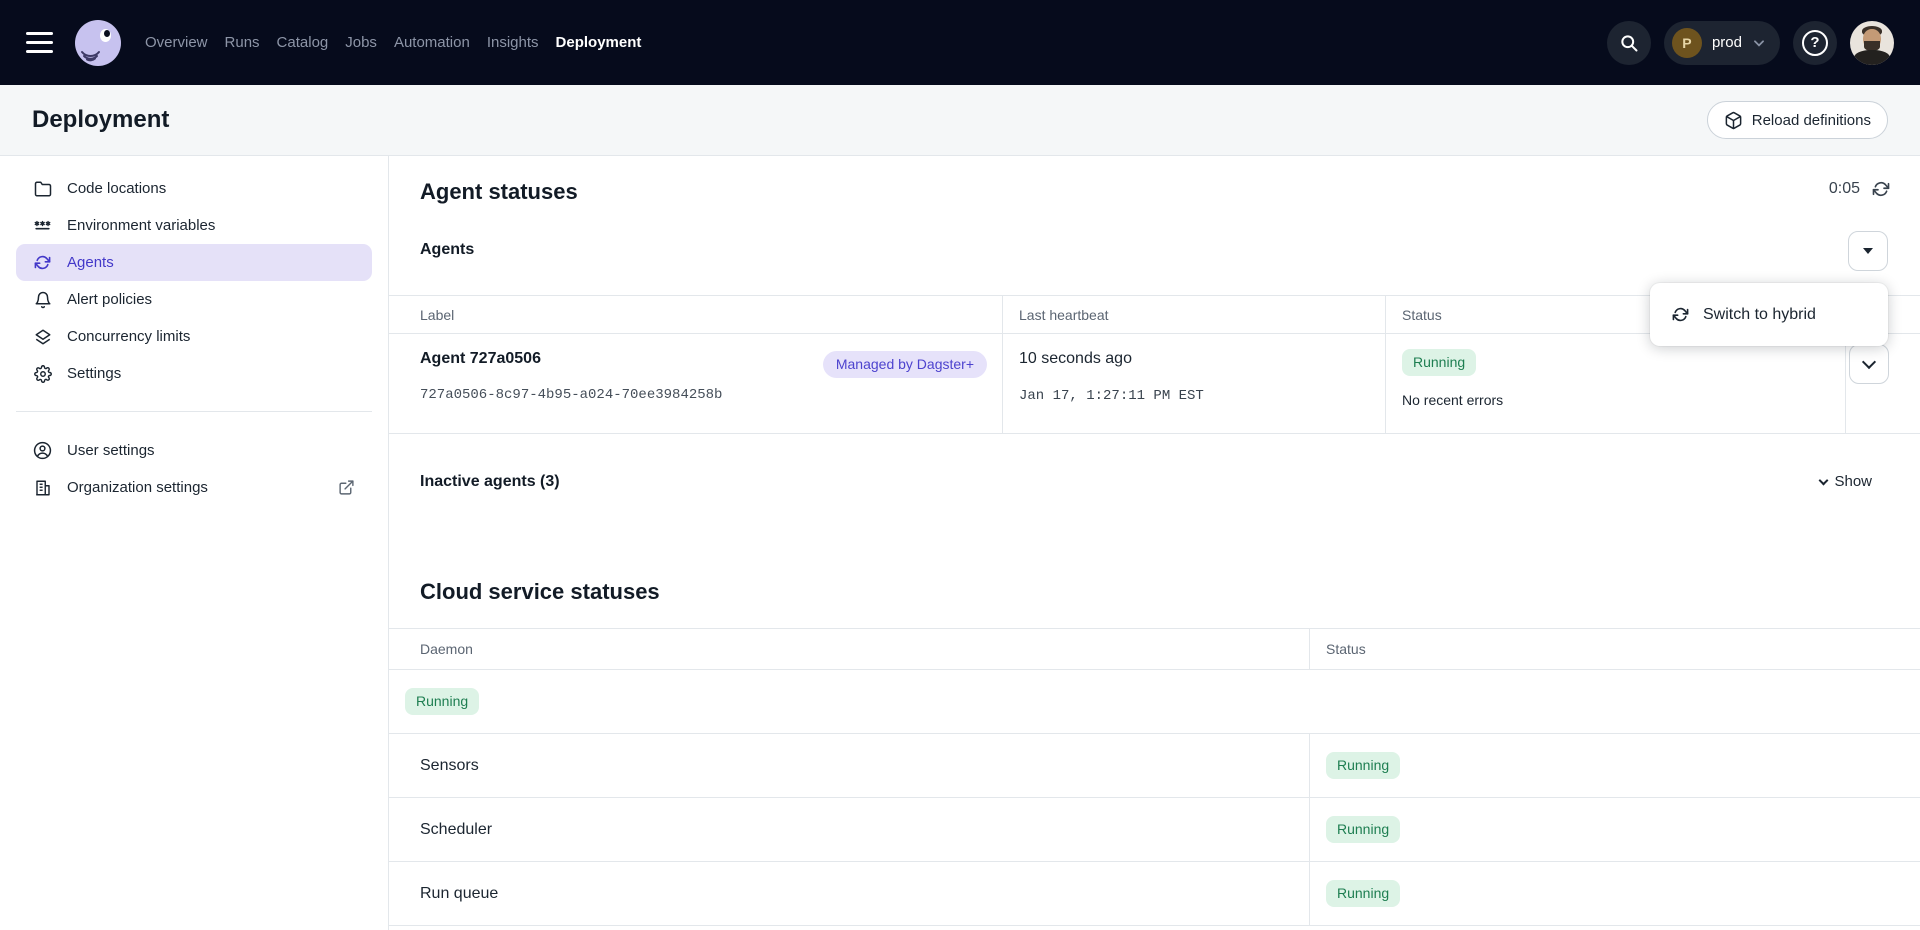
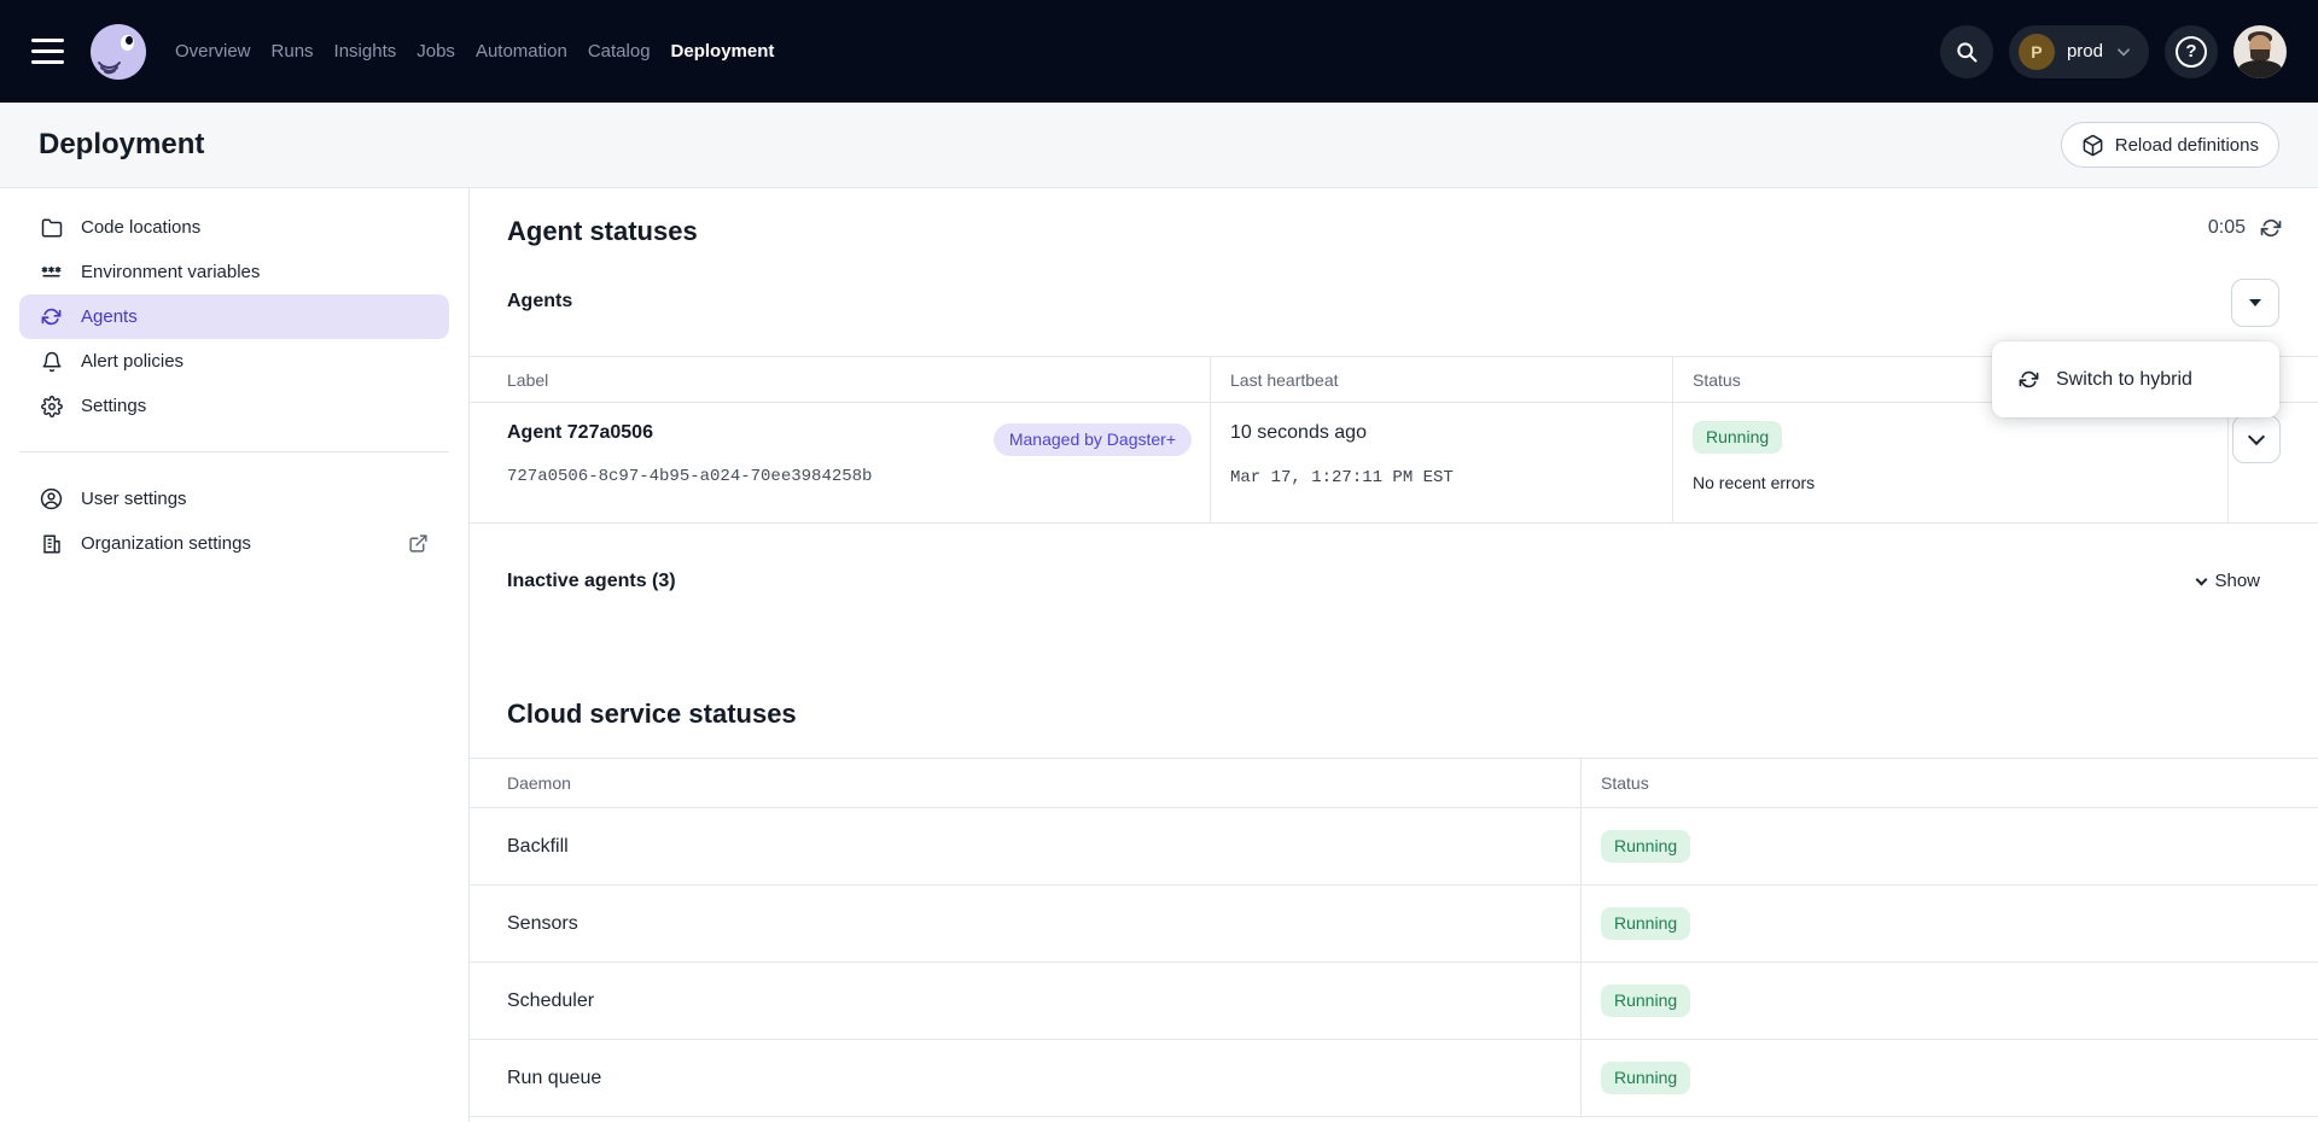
  Overview
  Runs
- Catalog
+ Insights
  Jobs
  Automation
- Insights
+ Catalog
  Deployment
  P
  prod
  ?
  Deployment
  Reload definitions
  Code locations
  Environment variables
  Agents
  Alert policies
- Concurrency limits
  Settings
  User settings
  Organization settings
  Agent statuses
  0:05
  Agents
  Label
  Last heartbeat
  Status
  Agent 727a0506
  727a0506-8c97-4b95-a024-70ee3984258b
  Managed by Dagster+
  10 seconds ago
- Jan 17, 1:27:11 PM EST
+ Mar 17, 1:27:11 PM EST
  Running
  No recent errors
  Switch to hybrid
  Inactive agents (3)
  Show
  Cloud service statuses
  Daemon
  Status
+ Backfill
  Running
  Sensors
  Running
  Scheduler
  Running
  Run queue
  Running
